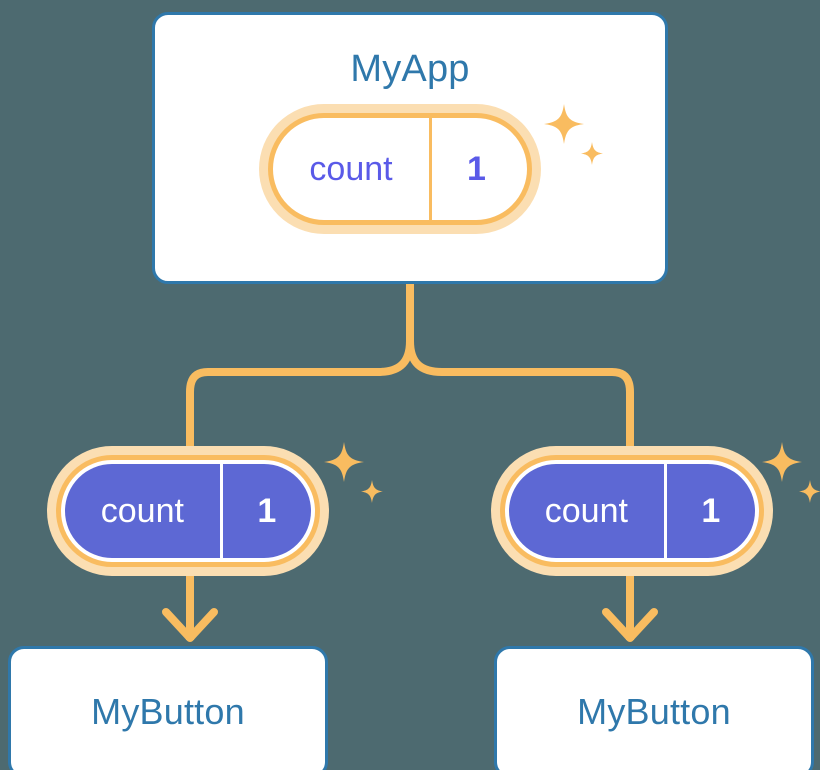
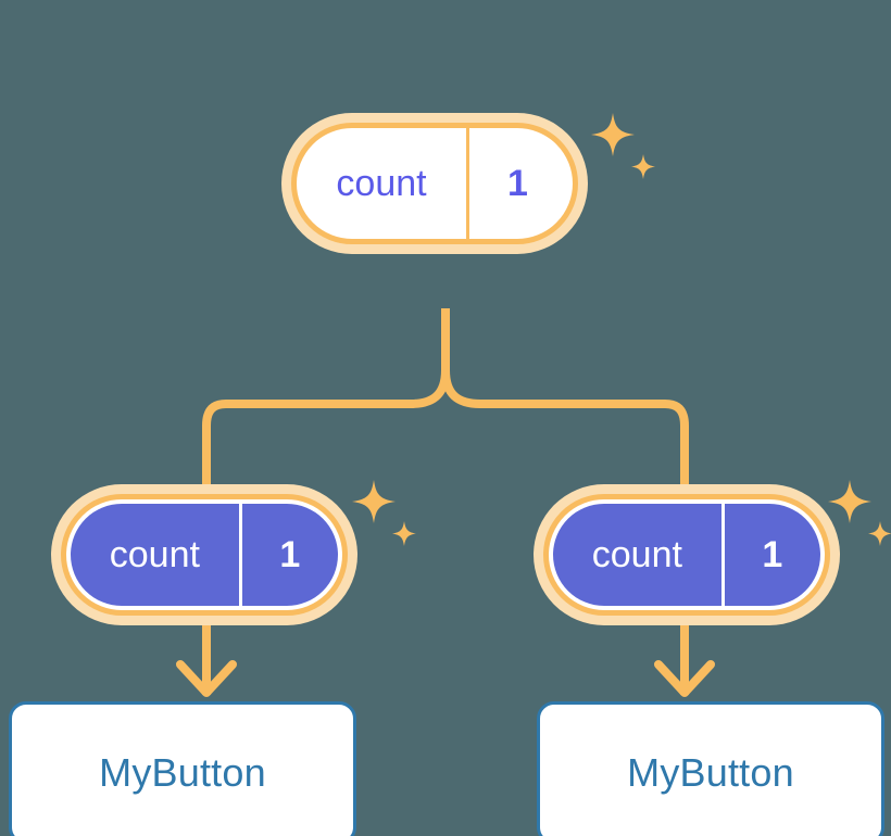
- MyApp
  count
  1
  count
  1
  MyButton
  count
  1
  MyButton
